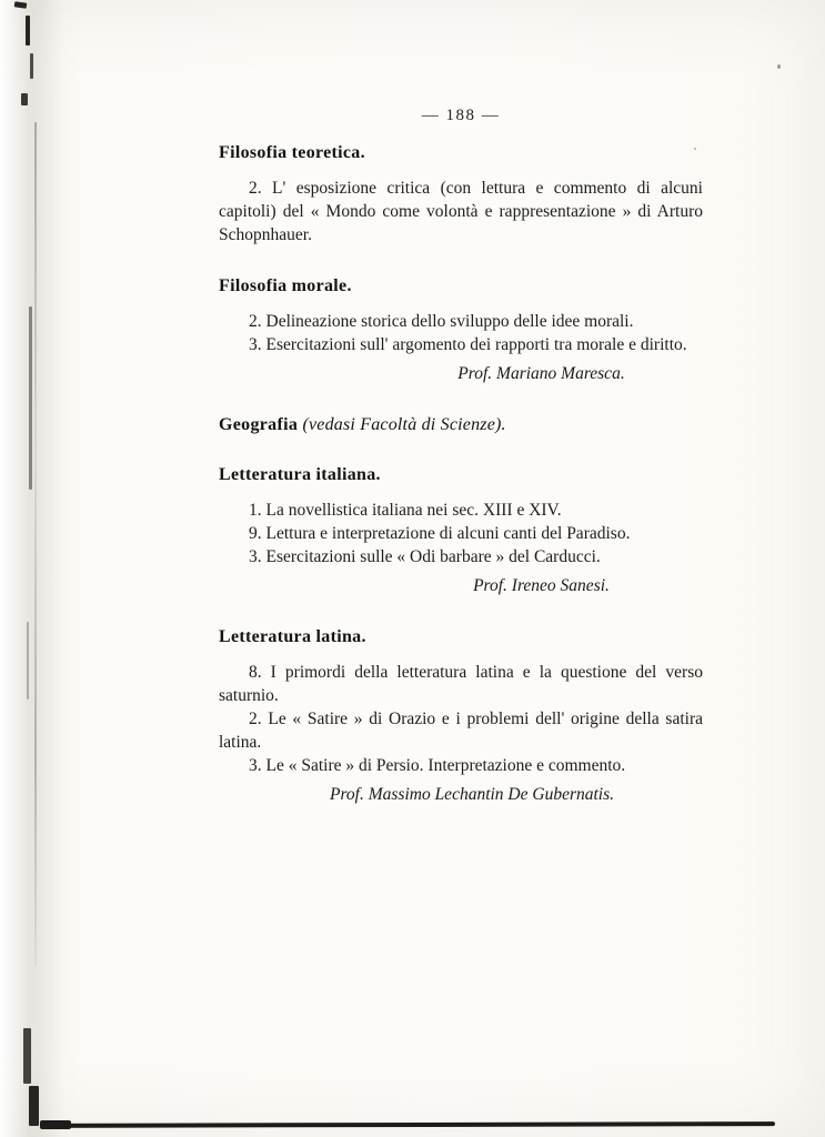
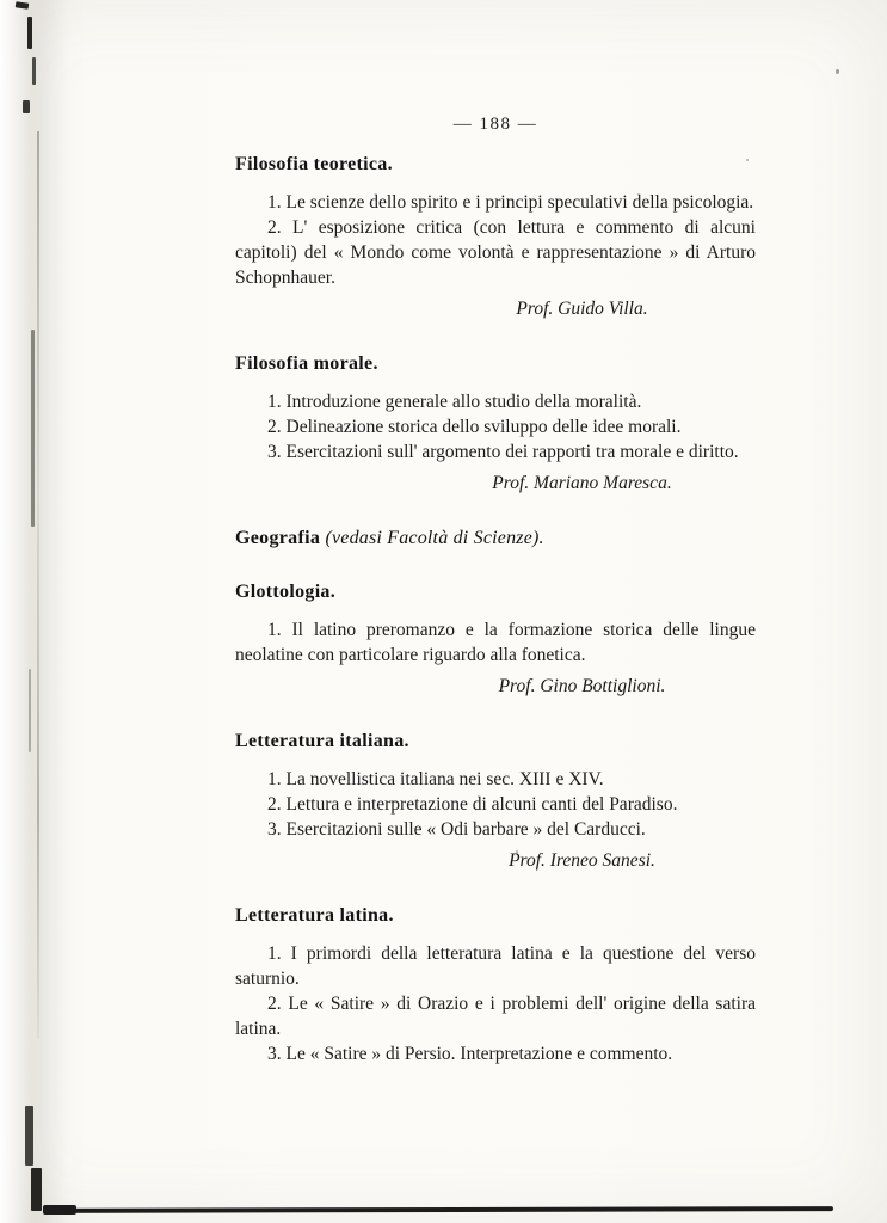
  — 188 —
  Filosofia teoretica.
+ 1. Le scienze dello spirito e i principi speculativi della psicologia.
  2. L' esposizione critica (con lettura e commento di alcuni capitoli) del « Mondo come volontà e rappresentazione » di Arturo Schopnhauer.
+ Prof. Guido Villa.
  Filosofia morale.
+ 1. Introduzione generale allo studio della moralità.
  2. Delineazione storica dello sviluppo delle idee morali.
  3. Esercitazioni sull' argomento dei rapporti tra morale e diritto.
  Prof. Mariano Maresca.
  Geografia (vedasi Facoltà di Scienze).
+ Glottologia.
+ 1. Il latino preromanzo e la formazione storica delle lingue neolatine con particolare riguardo alla fonetica.
+ Prof. Gino Bottiglioni.
  Letteratura italiana.
  1. La novellistica italiana nei sec. XIII e XIV.
- 9. Lettura e interpretazione di alcuni canti del Paradiso.
+ 2. Lettura e interpretazione di alcuni canti del Paradiso.
  3. Esercitazioni sulle « Odi barbare » del Carducci.
  Prof. Ireneo Sanesi.
  Letteratura latina.
- 8. I primordi della letteratura latina e la questione del verso saturnio.
+ 1. I primordi della letteratura latina e la questione del verso saturnio.
  2. Le « Satire » di Orazio e i problemi dell' origine della satira latina.
  3. Le « Satire » di Persio. Interpretazione e commento.
- Prof. Massimo Lechantin De Gubernatis.
